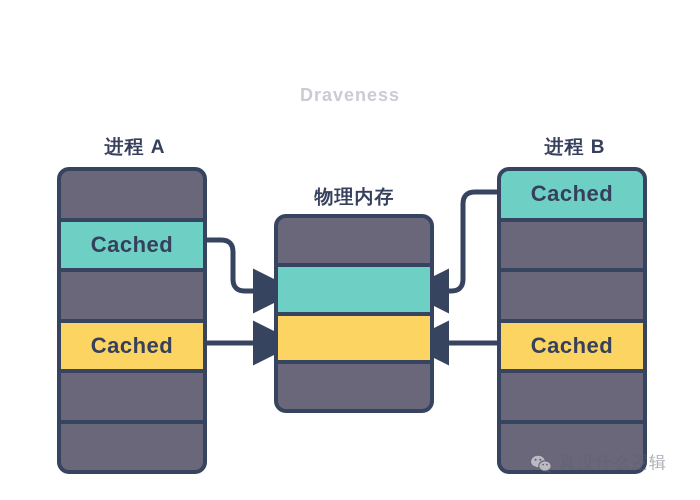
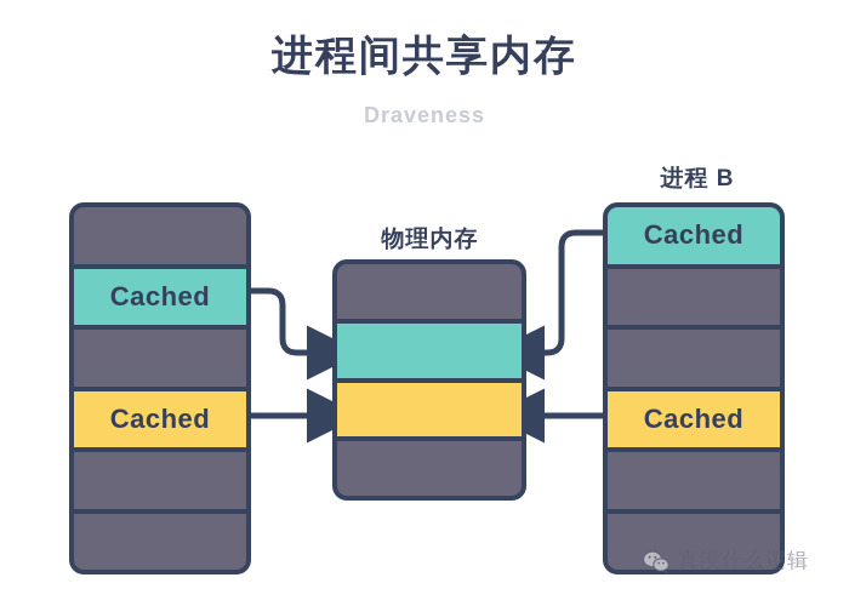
+ 进程间共享内存
  Draveness
- 进程 A
  Cached
  Cached
  物理内存
  进程 B
  Cached
  Cached
  真没什么逻辑
